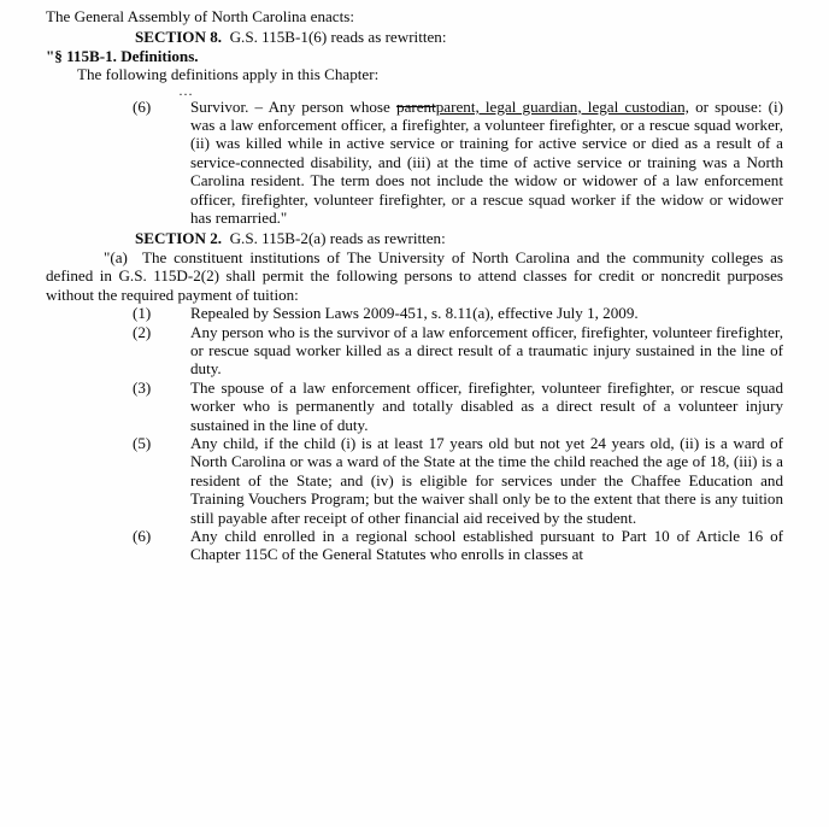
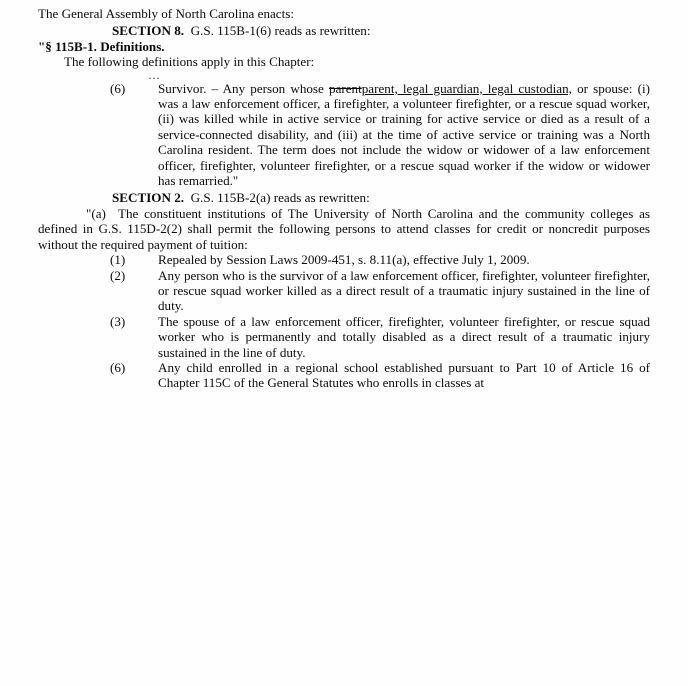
  The General Assembly of North Carolina enacts:
  SECTION 8. G.S. 115B-1(6) reads as rewritten:
  "§ 115B-1. Definitions.
  The following definitions apply in this Chapter:
  …
  (6)
  Survivor. – Any person whose parentparent, legal guardian, legal custodian, or spouse: (i) was a law enforcement officer, a firefighter, a volunteer firefighter, or a rescue squad worker, (ii) was killed while in active service or training for active service or died as a result of a service-connected disability, and (iii) at the time of active service or training was a North Carolina resident. The term does not include the widow or widower of a law enforcement officer, firefighter, volunteer firefighter, or a rescue squad worker if the widow or widower has remarried."
  SECTION 2. G.S. 115B-2(a) reads as rewritten:
  "(a) The constituent institutions of The University of North Carolina and the community colleges as defined in G.S. 115D-2(2) shall permit the following persons to attend classes for credit or noncredit purposes without the required payment of tuition:
  (1)
  Repealed by Session Laws 2009-451, s. 8.11(a), effective July 1, 2009.
  (2)
  Any person who is the survivor of a law enforcement officer, firefighter, volunteer firefighter, or rescue squad worker killed as a direct result of a traumatic injury sustained in the line of duty.
  (3)
- The spouse of a law enforcement officer, firefighter, volunteer firefighter, or rescue squad worker who is permanently and totally disabled as a direct result of a volunteer injury sustained in the line of duty.
+ The spouse of a law enforcement officer, firefighter, volunteer firefighter, or rescue squad worker who is permanently and totally disabled as a direct result of a traumatic injury sustained in the line of duty.
- (5)
- Any child, if the child (i) is at least 17 years old but not yet 24 years old, (ii) is a ward of North Carolina or was a ward of the State at the time the child reached the age of 18, (iii) is a resident of the State; and (iv) is eligible for services under the Chaffee Education and Training Vouchers Program; but the waiver shall only be to the extent that there is any tuition still payable after receipt of other financial aid received by the student.
  (6)
  Any child enrolled in a regional school established pursuant to Part 10 of Article 16 of Chapter 115C of the General Statutes who enrolls in classes at
